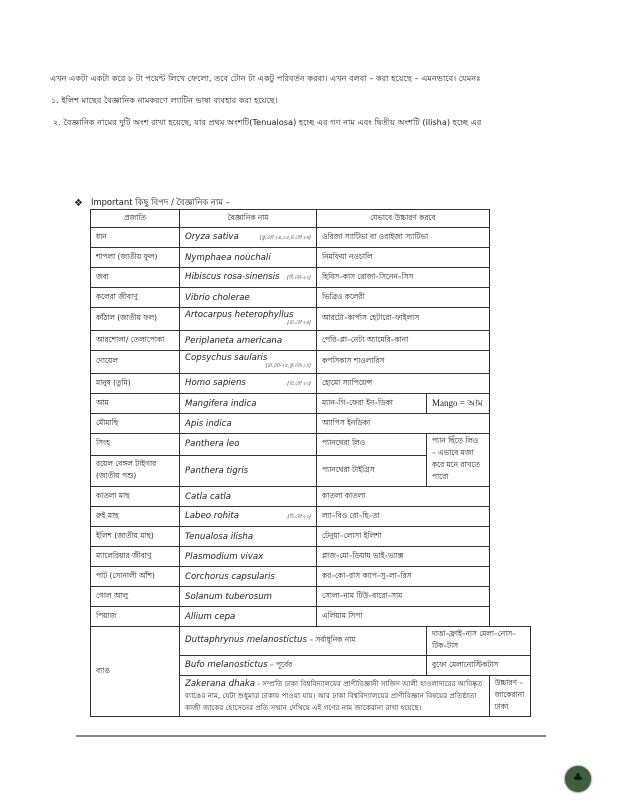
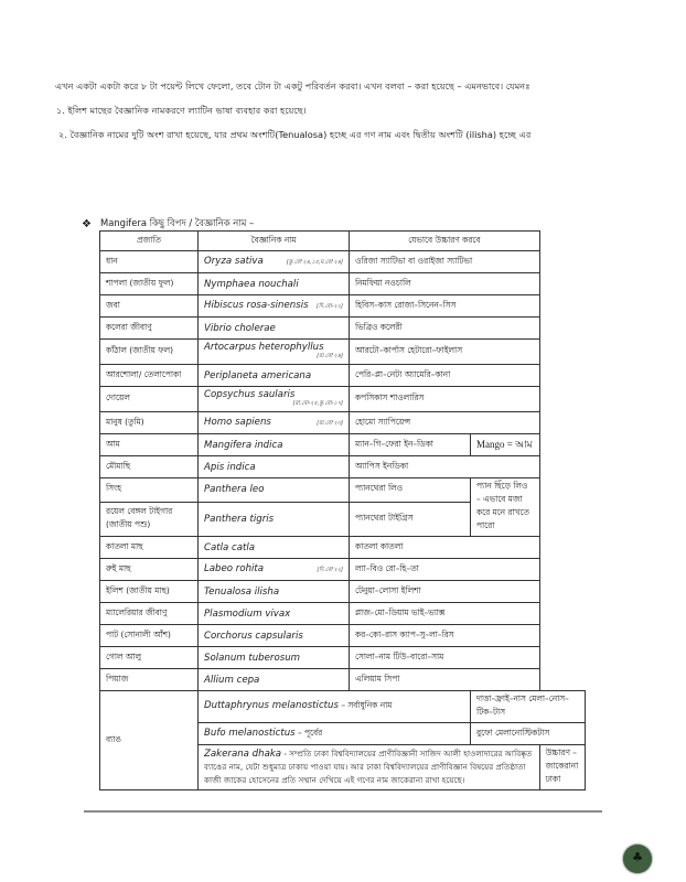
  এখন একটা একটা করে ৮ টা পয়েন্ট লিখে ফেলো, তবে টোন টা একটু পরিবর্তন করবা। এখন বলবা – করা হয়েছে – এমনভাবে। যেমনঃ
  ১. ইলিশ মাছের বৈজ্ঞানিক নামকরণে ল্যাটিন ভাষা ব্যবহার করা হয়েছে।
  ২. বৈজ্ঞানিক নামের দুটি অংশ রাখা হয়েছে, যার প্রথম অংশটি(Tenualosa) হচ্ছে এর গণ নাম এবং দ্বিতীয় অংশটি (ilisha) হচ্ছে এর
  ❖
- Important কিছু বিপদ / বৈজ্ঞানিক নাম –
+ Mangifera কিছু বিপদ / বৈজ্ঞানিক নাম –
  প্রজাতি	বৈজ্ঞানিক নাম	যেভাবে উচ্চারণ করবে
  শাপলা (জাতীয় ফুল)	Nymphaea nouchali	নিমফিয়া নওচালি
  জবা	Hibiscus rosa-sinensis	হিবিস–কাস রোজা–সিনেন–সিস
  কলেরা জীবাণু	Vibrio cholerae	ভিব্রিও কলেরী
  কাঁঠাল (জাতীয় ফল)	Artocarpus heterophyllus	আরটো–কার্পাস হেটারো–ফাইলাস
  আরশোলা/ তেলাপোকা	Periplaneta americana	পেরি–প্লা–নেটা অ্যামেরি–কানা
  মানুষ (তুমি)	Homo sapiens	হোমো স্যাপিয়েন্স
  আম	Mangifera indica	ম্যান–গি–ফেরা ইন–ডিকা	Mango = আম
  মৌমাছি	Apis indica	অ্যাপিস ইনডিকা
  সিংহ	Panthera leo	প্যানথেরা লিও	প্যান ছিঁড়ে লিও – এভাবে মজা করে মনে রাখতে পারো
  রয়েল বেঙ্গল টাইগার (জাতীয় পশু)	Panthera tigris	প্যানথেরা টাইগ্রিস
  কাতলা মাছ	Catla catla	কাতলা কাতলা
  রুই মাছ	Labeo rohita	ল্যা–বিও রো–হি–তা
  ইলিশ (জাতীয় মাছ)	Tenualosa ilisha	টেনুয়া–লোসা ইলিশা
  ম্যালেরিয়ার জীবাণু	Plasmodium vivax	প্লাজ–মো–ডিয়াম ভাই–ভ্যাক্স
  পাট (সোনালী আঁশ)	Corchorus capsularis	কর–কো–রাস ক্যাপ–সু–লা–রিস
  গোল আলু	Solanum tuberosum	সোলা–নাম টিউ–বারো–সাম
  পিয়াজ	Allium cepa	এলিয়াম সিপা
  ব্যাঙ	Duttaphrynus melanostictus – সর্বাধুনিক নাম	দাত্তা–ফ্রাই–নাস মেলা–নোস–টিক–টাস
  Bufo melanostictus – পূর্বের	বুফো মেলানোস্টিকটাস
  Zakerana dhaka - সম্প্রতি ঢাকা বিশ্ববিদ্যালয়ের প্রাণীবিজ্ঞানী সাজিদ আলী হাওলাদারের আবিষ্কৃত ব্যাঙের নাম, যেটা শুধুমাত্র ঢাকায় পাওয়া যায়। আর ঢাকা বিশ্ববিদ্যালয়ের প্রাণীবিজ্ঞান বিষয়ের প্রতিষ্ঠাতা কাজী জাকের হোসেনের প্রতি সম্মান দেখিয়ে এই গণের নাম জাকেরানা রাখা হয়েছে।	উচ্চারণ –জাকেরানা ঢাকা
  ♣
